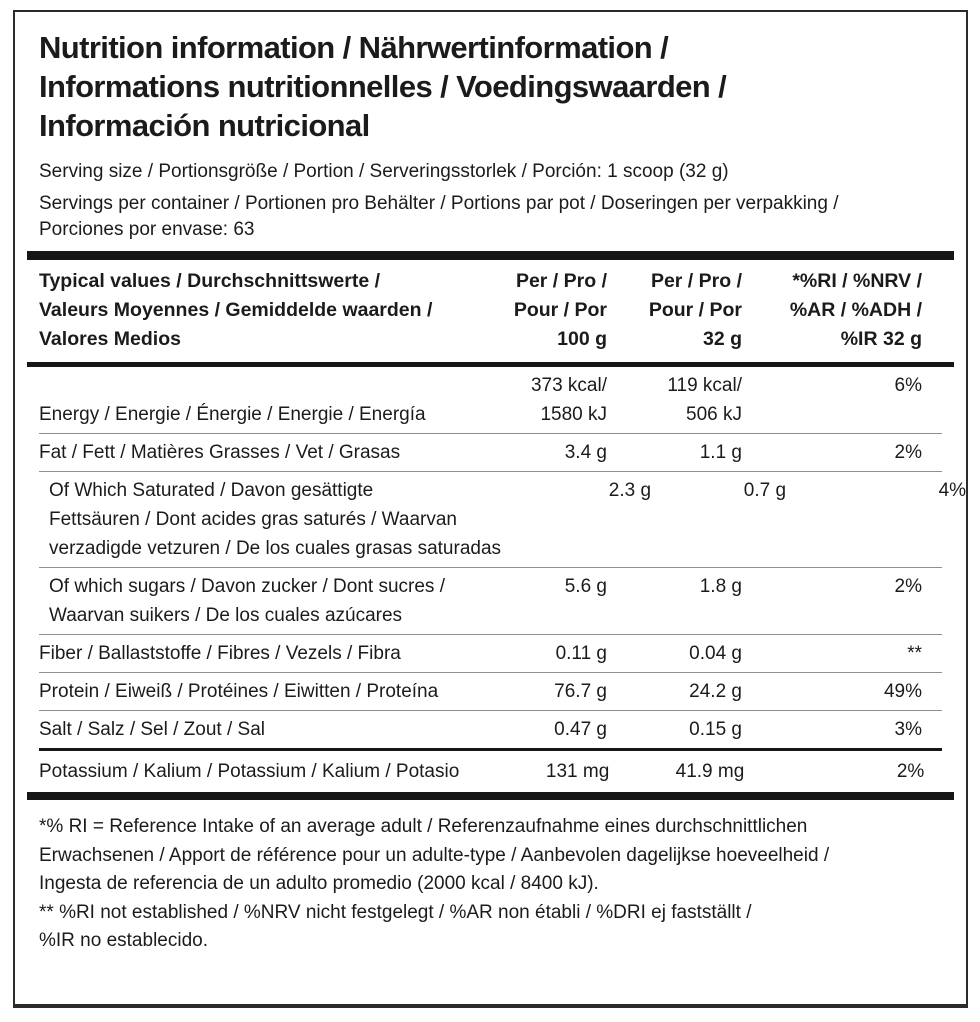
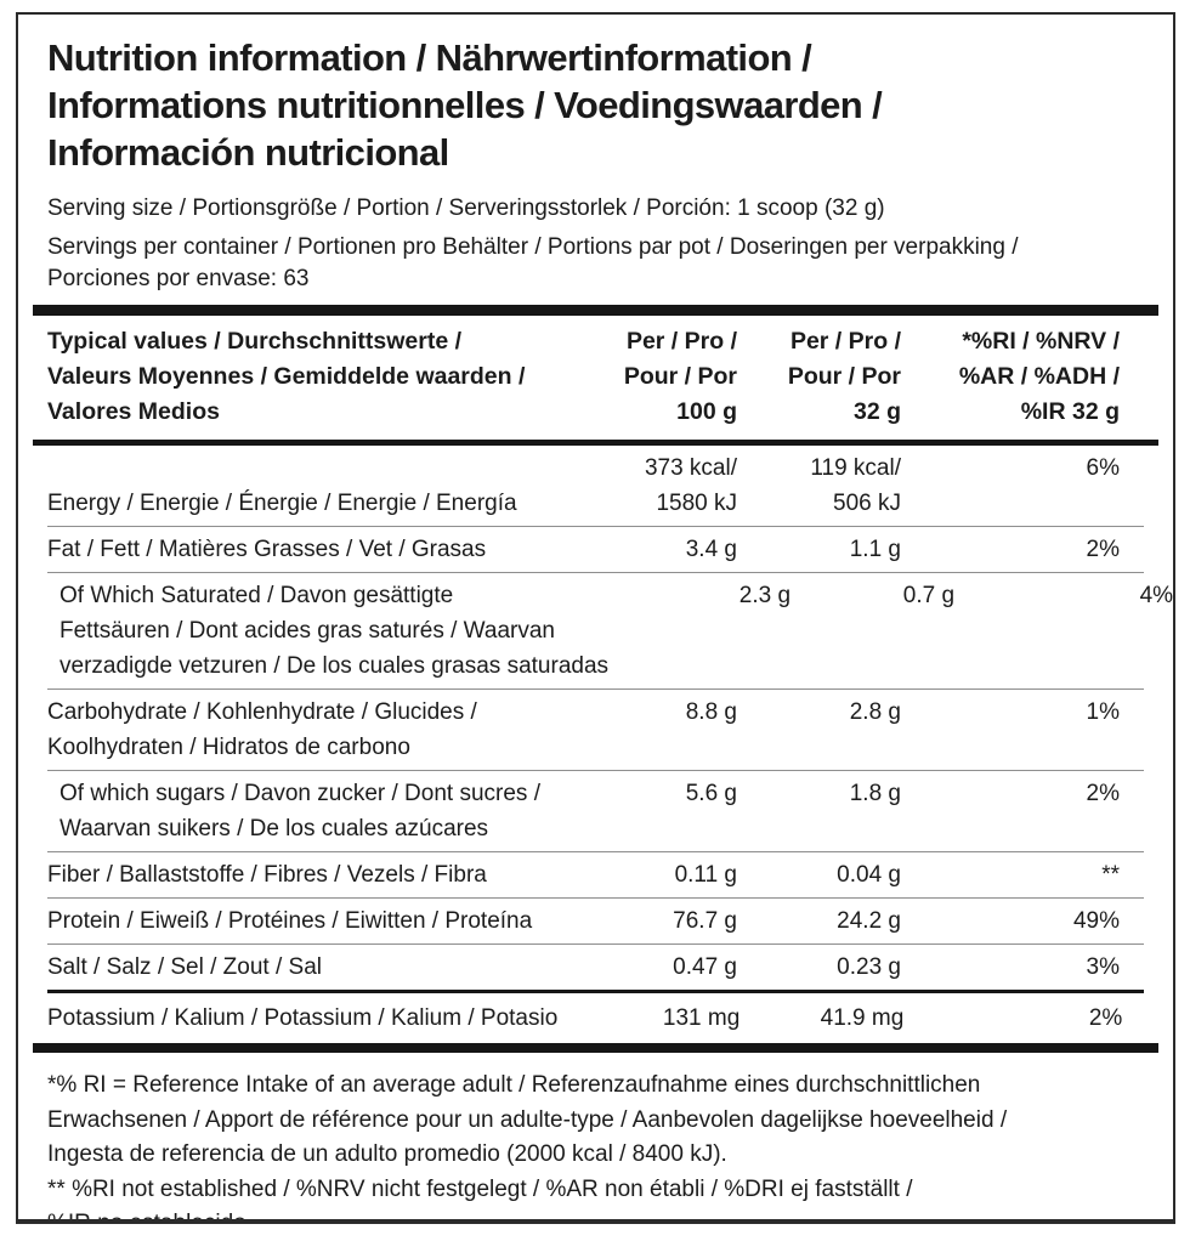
  Nutrition information / Nährwertinformation /
  Informations nutritionnelles / Voedingswaarden /
  Información nutricional
  Serving size / Portionsgröße / Portion / Serveringsstorlek / Porción: 1 scoop (32 g)
  Servings per container / Portionen pro Behälter / Portions par pot / Doseringen per verpakking /
  Porciones por envase: 63
  Typical values / Durchschnittswerte /
  Valeurs Moyennes / Gemiddelde waarden /
  Valores Medios
  Per / Pro /
  Pour / Por
  100 g
  Per / Pro /
  Pour / Por
  32 g
  *%RI / %NRV /
  %AR / %ADH /
  %IR 32 g
  Energy / Energie / Énergie / Energie / Energía
  373 kcal/
  1580 kJ
  119 kcal/
  506 kJ
  6%
  Fat / Fett / Matières Grasses / Vet / Grasas
  3.4 g
  1.1 g
  2%
  Of Which Saturated / Davon gesättigte
  Fettsäuren / Dont acides gras saturés / Waarvan
  verzadigde vetzuren / De los cuales grasas saturadas
  2.3 g
  0.7 g
  4%
+ Carbohydrate / Kohlenhydrate / Glucides /
+ Koolhydraten / Hidratos de carbono
+ 8.8 g
+ 2.8 g
+ 1%
  Of which sugars / Davon zucker / Dont sucres /
  Waarvan suikers / De los cuales azúcares
  5.6 g
  1.8 g
  2%
  Fiber / Ballaststoffe / Fibres / Vezels / Fibra
  0.11 g
  0.04 g
  **
  Protein / Eiweiß / Protéines / Eiwitten / Proteína
  76.7 g
  24.2 g
  49%
  Salt / Salz / Sel / Zout / Sal
  0.47 g
- 0.15 g
+ 0.23 g
  3%
  Potassium / Kalium / Potassium / Kalium / Potasio
  131 mg
  41.9 mg
  2%
  *% RI = Reference Intake of an average adult / Referenzaufnahme eines durchschnittlichen
  Erwachsenen / Apport de référence pour un adulte-type / Aanbevolen dagelijkse hoeveelheid /
  Ingesta de referencia de un adulto promedio (2000 kcal / 8400 kJ).
  ** %RI not established / %NRV nicht festgelegt / %AR non établi / %DRI ej fastställt /
  %IR no establecido.
